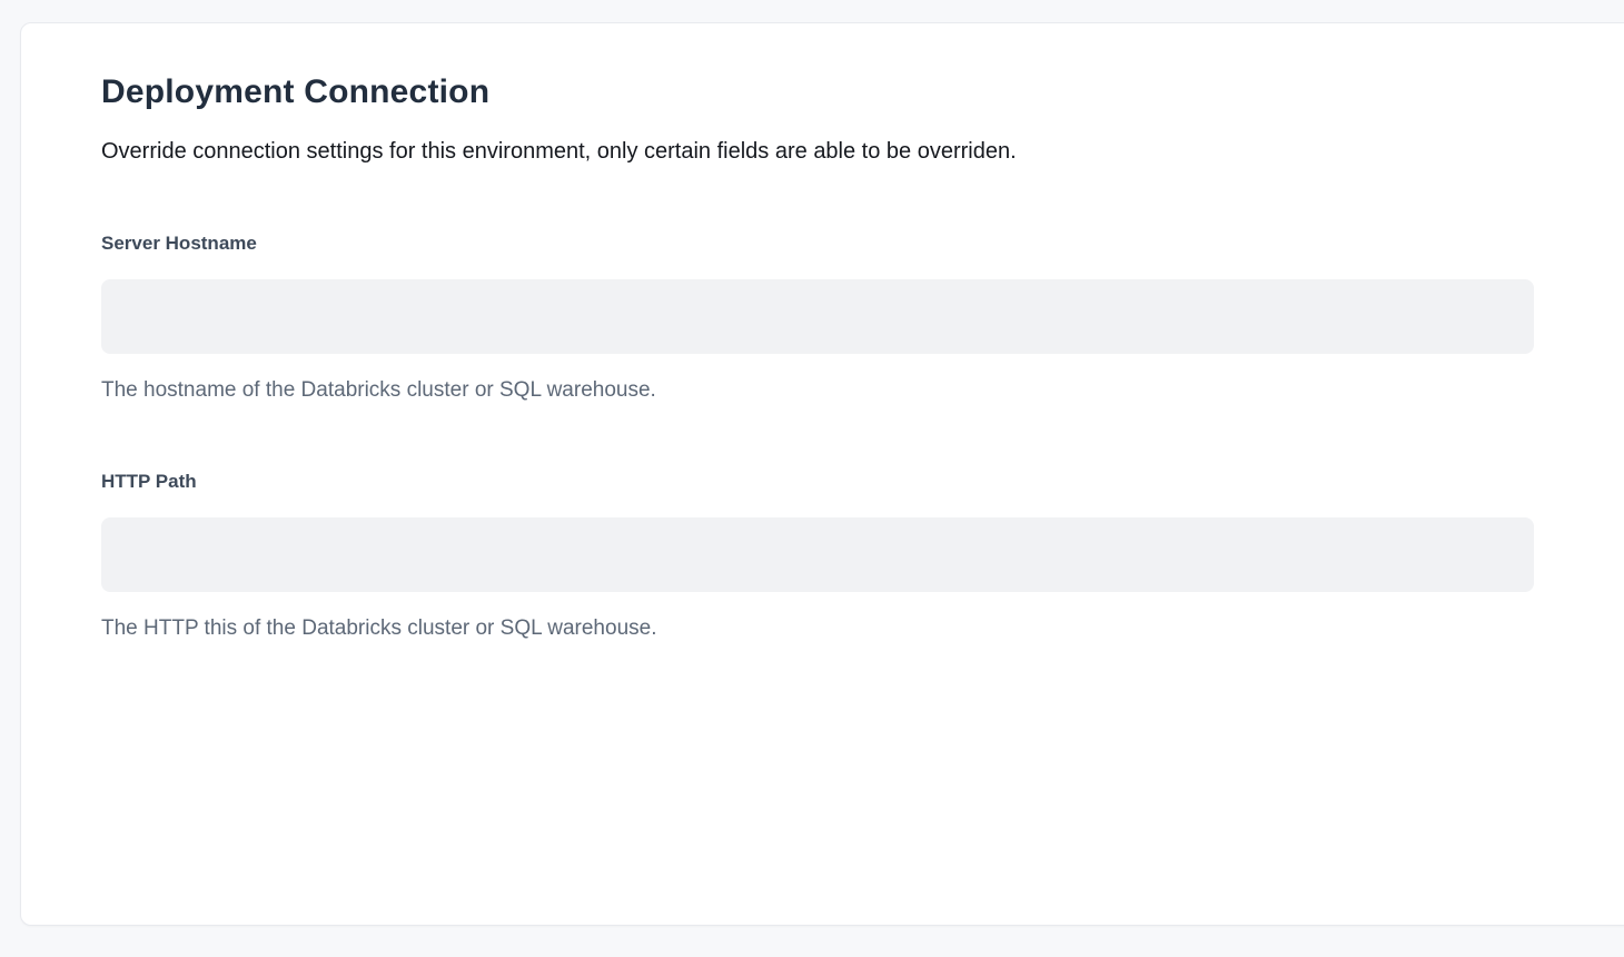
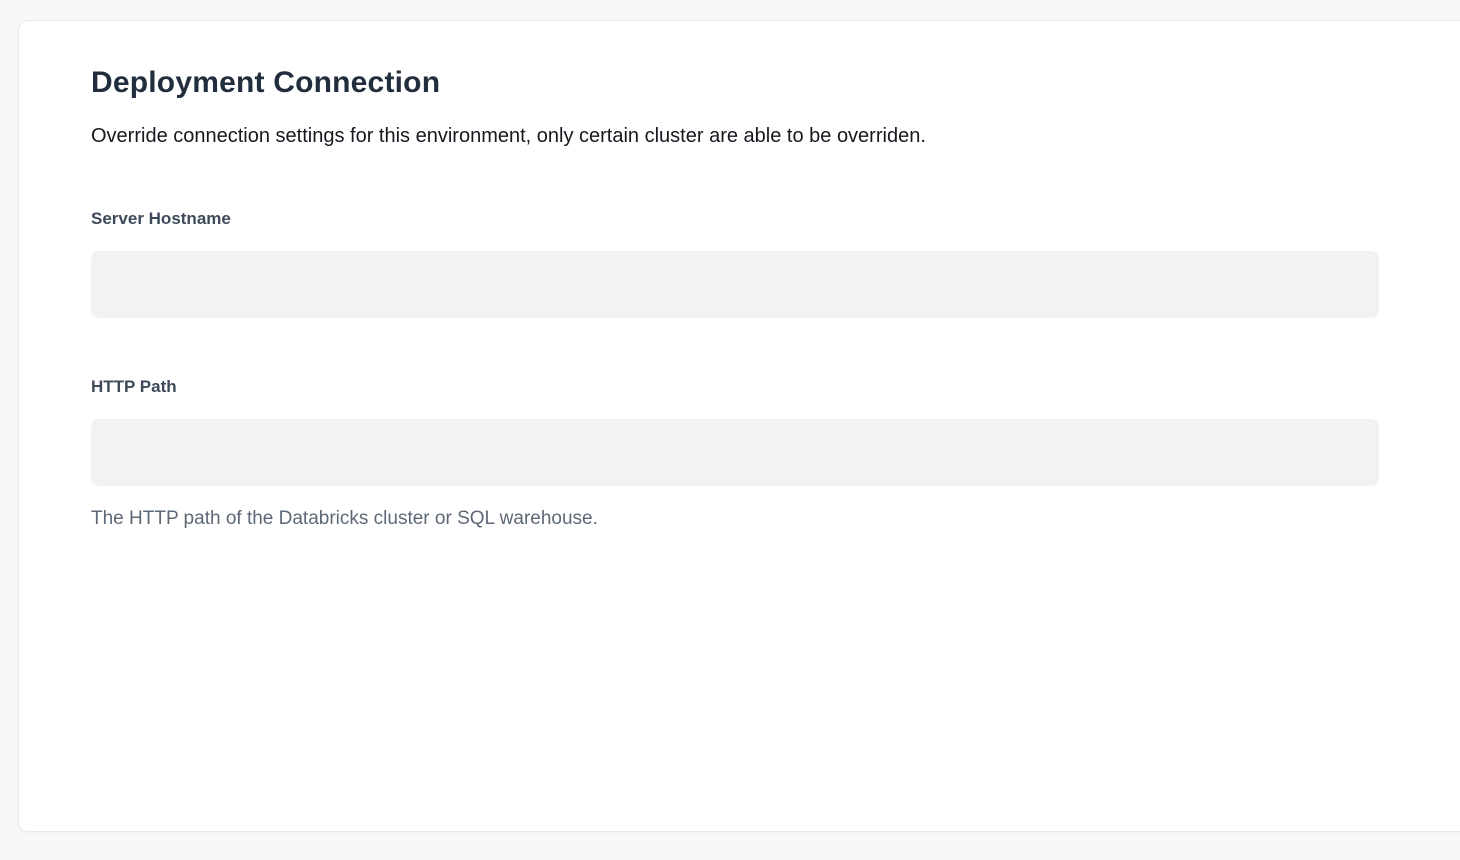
  Deployment Connection
- Override connection settings for this environment, only certain fields are able to be overriden.
+ Override connection settings for this environment, only certain cluster are able to be overriden.
  Server Hostname
- The hostname of the Databricks cluster or SQL warehouse.
  HTTP Path
- The HTTP this of the Databricks cluster or SQL warehouse.
+ The HTTP path of the Databricks cluster or SQL warehouse.
